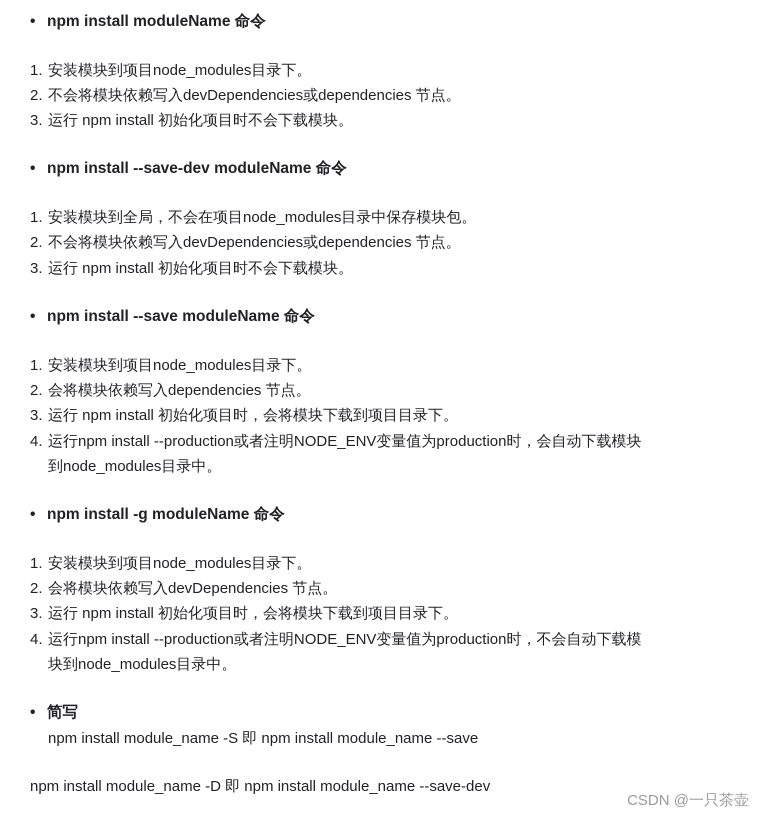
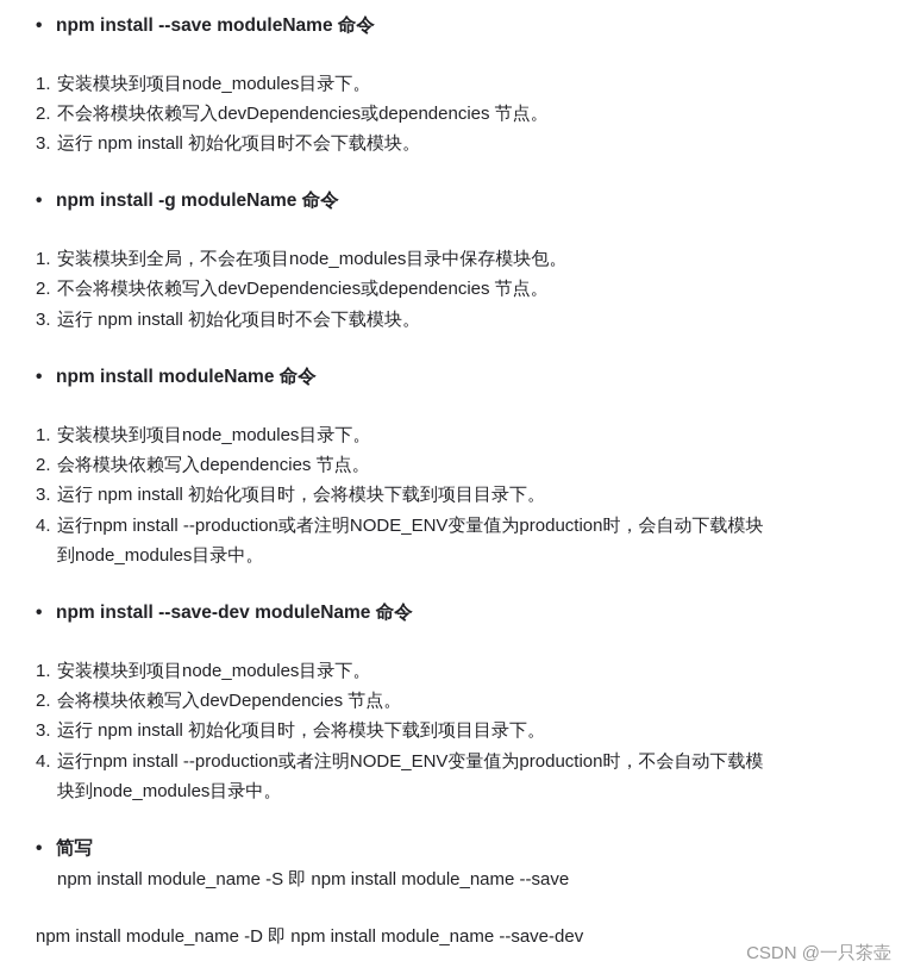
- • npm install moduleName 命令
+ • npm install --save moduleName 命令
  1. 安装模块到项目node_modules目录下。
  2. 不会将模块依赖写入devDependencies或dependencies 节点。
  3. 运行 npm install 初始化项目时不会下载模块。
- • npm install --save-dev moduleName 命令
+ • npm install -g moduleName 命令
  1. 安装模块到全局，不会在项目node_modules目录中保存模块包。
  2. 不会将模块依赖写入devDependencies或dependencies 节点。
  3. 运行 npm install 初始化项目时不会下载模块。
- • npm install --save moduleName 命令
+ • npm install moduleName 命令
  1. 安装模块到项目node_modules目录下。
  2. 会将模块依赖写入dependencies 节点。
  3. 运行 npm install 初始化项目时，会将模块下载到项目目录下。
  4. 运行npm install --production或者注明NODE_ENV变量值为production时，会自动下载模块
  到node_modules目录中。
- • npm install -g moduleName 命令
+ • npm install --save-dev moduleName 命令
  1. 安装模块到项目node_modules目录下。
  2. 会将模块依赖写入devDependencies 节点。
  3. 运行 npm install 初始化项目时，会将模块下载到项目目录下。
  4. 运行npm install --production或者注明NODE_ENV变量值为production时，不会自动下载模
  块到node_modules目录中。
  • 简写
  npm install module_name -S 即 npm install module_name --save
  npm install module_name -D 即 npm install module_name --save-dev
  CSDN @一只茶壶
